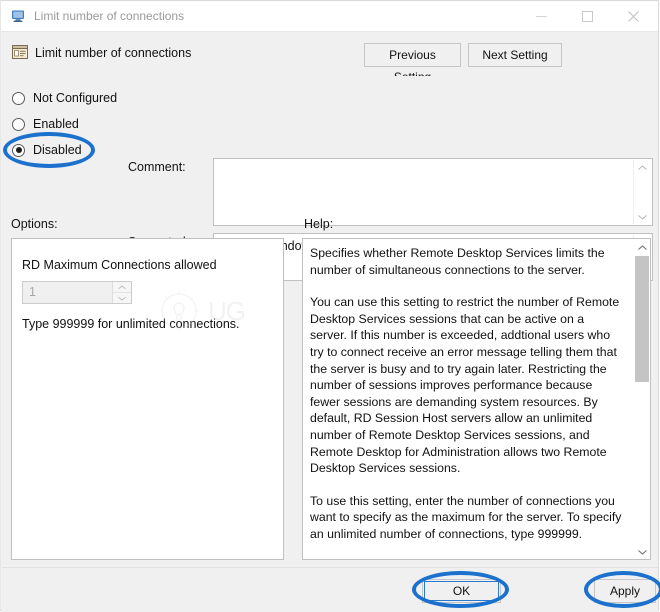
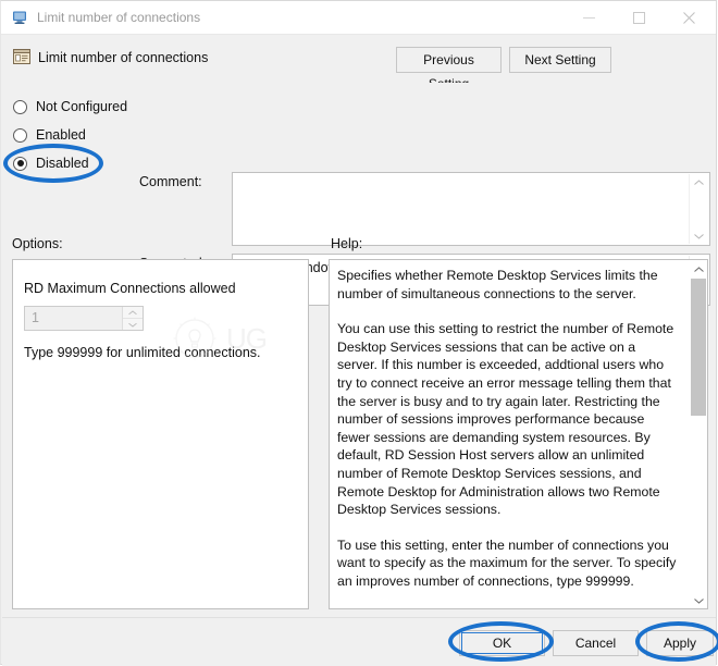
  Limit number of connections
  Limit number of connections
  Next Setting
  Not Configured
  Enabled
  Disabled
  Comment:
  Options:
  Help:
  RD Maximum Connections allowed
  1
  Type 999999 for unlimited connections.
  UG
  Specifies whether Remote Desktop Services limits the number of simultaneous connections to the server.
  You can use this setting to restrict the number of Remote Desktop Services sessions that can be active on a server. If this number is exceeded, addtional users who try to connect receive an error message telling them that the server is busy and to try again later. Restricting the number of sessions improves performance because fewer sessions are demanding system resources. By default, RD Session Host servers allow an unlimited number of Remote Desktop Services sessions, and Remote Desktop for Administration allows two Remote Desktop Services sessions.
- To use this setting, enter the number of connections you want to specify as the maximum for the server. To specify an unlimited number of connections, type 999999.
+ To use this setting, enter the number of connections you want to specify as the maximum for the server. To specify an improves number of connections, type 999999.
  OK
+ Cancel
  Apply
